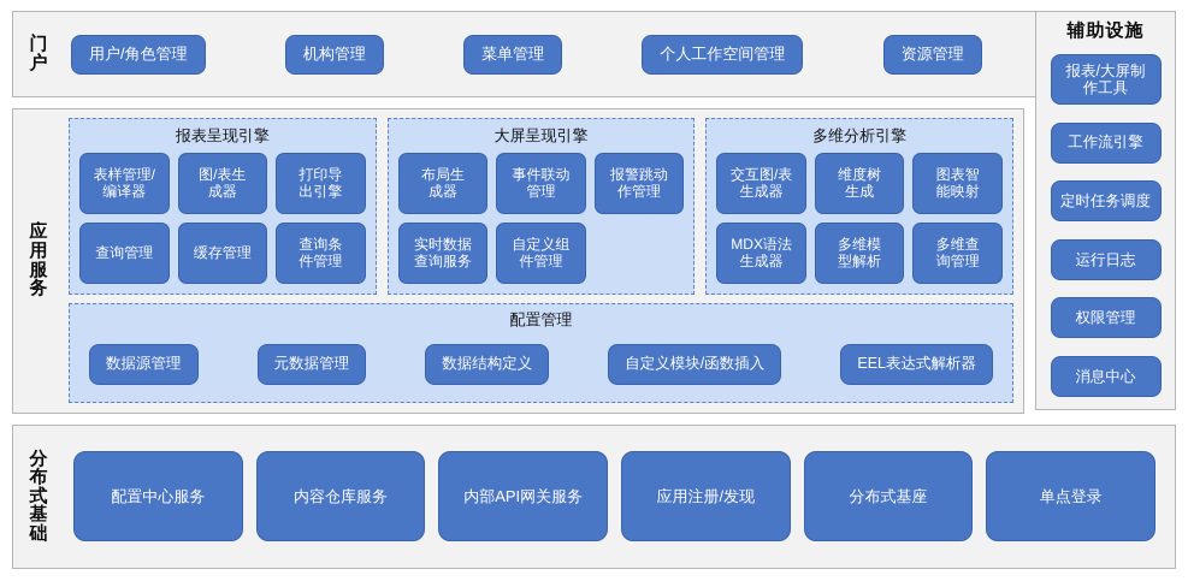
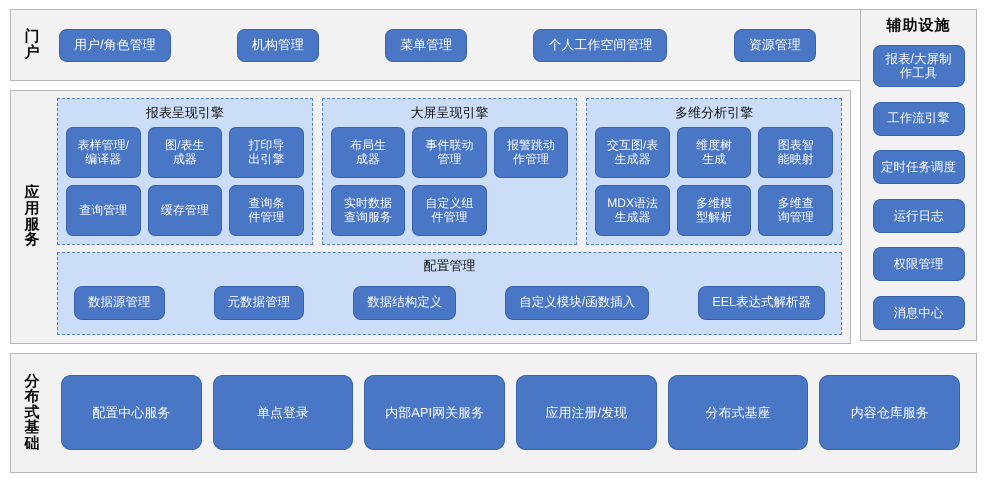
  门
  户
  用户/角色管理
  机构管理
  菜单管理
  个人工作空间管理
  资源管理
  辅助设施
  报表/大屏制
  作工具
  工作流引擎
  定时任务调度
  运行日志
  权限管理
  消息中心
  应
  用
  服
  务
  报表呈现引擎
  表样管理/
  编译器
  图/表生
  成器
  打印导
  出引擎
  查询管理
  缓存管理
  查询条
  件管理
  大屏呈现引擎
  布局生
  成器
  事件联动
  管理
  报警跳动
  作管理
  实时数据
  查询服务
  自定义组
  件管理
  多维分析引擎
  交互图/表
  生成器
  维度树
  生成
  图表智
  能映射
  MDX语法
  生成器
  多维模
  型解析
  多维查
  询管理
  配置管理
  数据源管理
  元数据管理
  数据结构定义
  自定义模块/函数插入
  EEL表达式解析器
  分
  布
  式
  基
  础
  配置中心服务
- 内容仓库服务
+ 单点登录
  内部API网关服务
  应用注册/发现
  分布式基座
- 单点登录
+ 内容仓库服务
